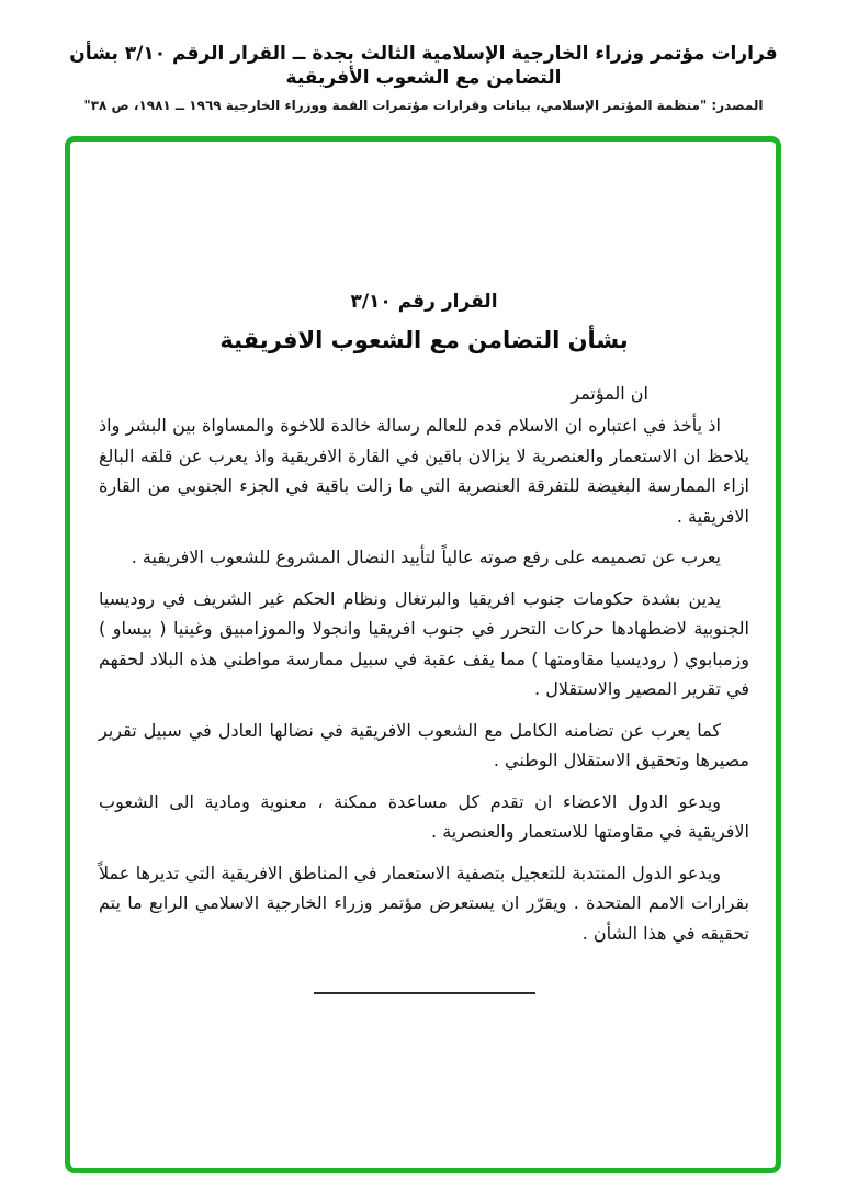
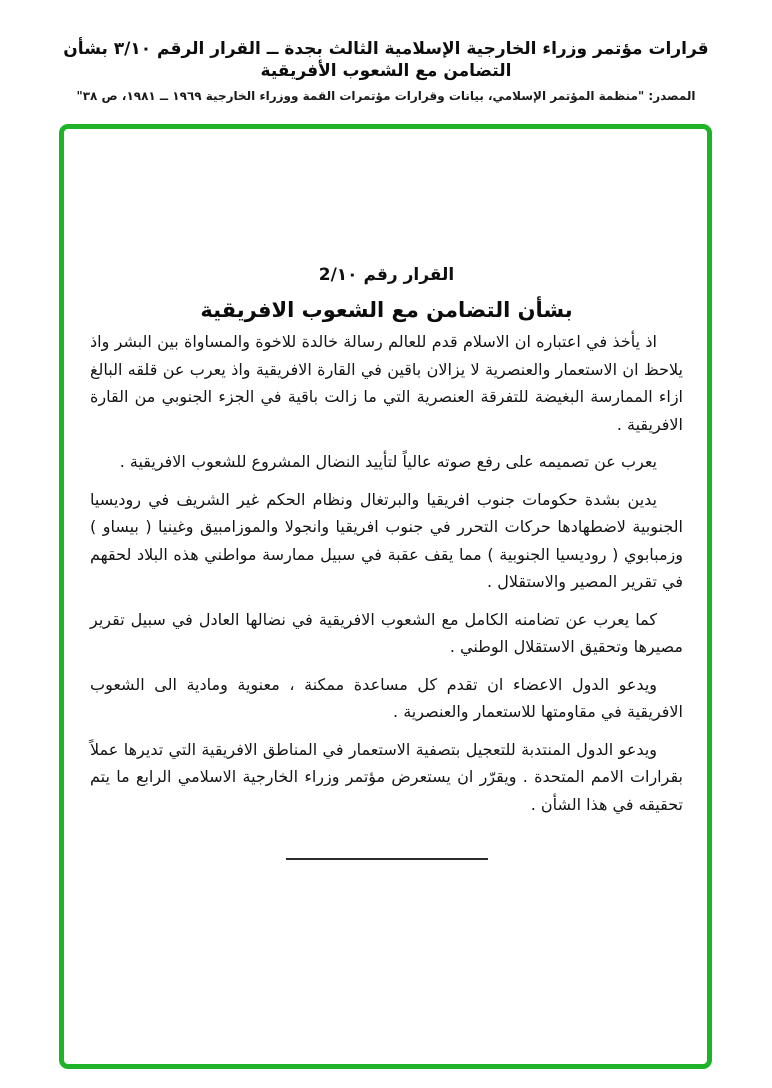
  قرارات مؤتمر وزراء الخارجية الإسلامية الثالث بجدة ــ القرار الرقم ٣/١٠ بشأن التضامن مع الشعوب الأفريقية
  المصدر: "منظمة المؤتمر الإسلامي، بيانات وقرارات مؤتمرات القمة ووزراء الخارجية ١٩٦٩ ــ ١٩٨١، ص ٣٨"
- القرار رقم ٣/١٠
+ القرار رقم 2/١٠
  بشأن التضامن مع الشعوب الافريقية
- ان المؤتمر
  اذ يأخذ في اعتباره ان الاسلام قدم للعالم رسالة خالدة للاخوة والمساواة بين البشر واذ يلاحظ ان الاستعمار والعنصرية لا يزالان باقين في القارة الافريقية واذ يعرب عن قلقه البالغ ازاء الممارسة البغيضة للتفرقة العنصرية التي ما زالت باقية في الجزء الجنوبي من القارة الافريقية .
  يعرب عن تصميمه على رفع صوته عالياً لتأييد النضال المشروع للشعوب الافريقية .
- يدين بشدة حكومات جنوب افريقيا والبرتغال ونظام الحكم غير الشريف في روديسيا الجنوبية لاضطهادها حركات التحرر في جنوب افريقيا وانجولا والموزامبيق وغينيا ( بيساو ) وزمبابوي ( روديسيا مقاومتها ) مما يقف عقبة في سبيل ممارسة مواطني هذه البلاد لحقهم في تقرير المصير والاستقلال .
+ يدين بشدة حكومات جنوب افريقيا والبرتغال ونظام الحكم غير الشريف في روديسيا الجنوبية لاضطهادها حركات التحرر في جنوب افريقيا وانجولا والموزامبيق وغينيا ( بيساو ) وزمبابوي ( روديسيا الجنوبية ) مما يقف عقبة في سبيل ممارسة مواطني هذه البلاد لحقهم في تقرير المصير والاستقلال .
  كما يعرب عن تضامنه الكامل مع الشعوب الافريقية في نضالها العادل في سبيل تقرير مصيرها وتحقيق الاستقلال الوطني .
  ويدعو الدول الاعضاء ان تقدم كل مساعدة ممكنة ، معنوية ومادية الى الشعوب الافريقية في مقاومتها للاستعمار والعنصرية .
  ويدعو الدول المنتدبة للتعجيل بتصفية الاستعمار في المناطق الافريقية التي تديرها عملاً بقرارات الامم المتحدة . ويقرّر ان يستعرض مؤتمر وزراء الخارجية الاسلامي الرابع ما يتم تحقيقه في هذا الشأن .
